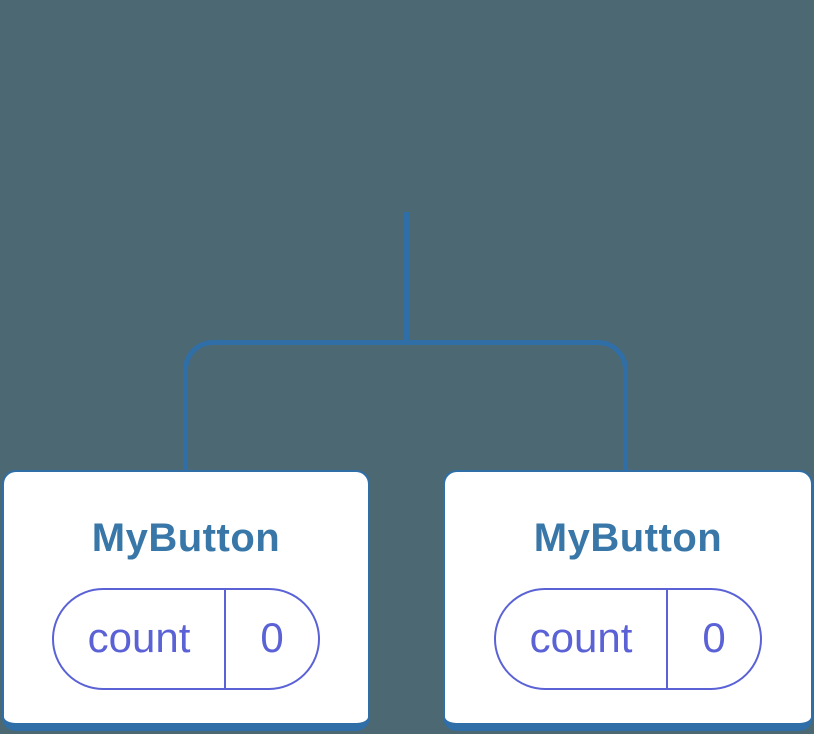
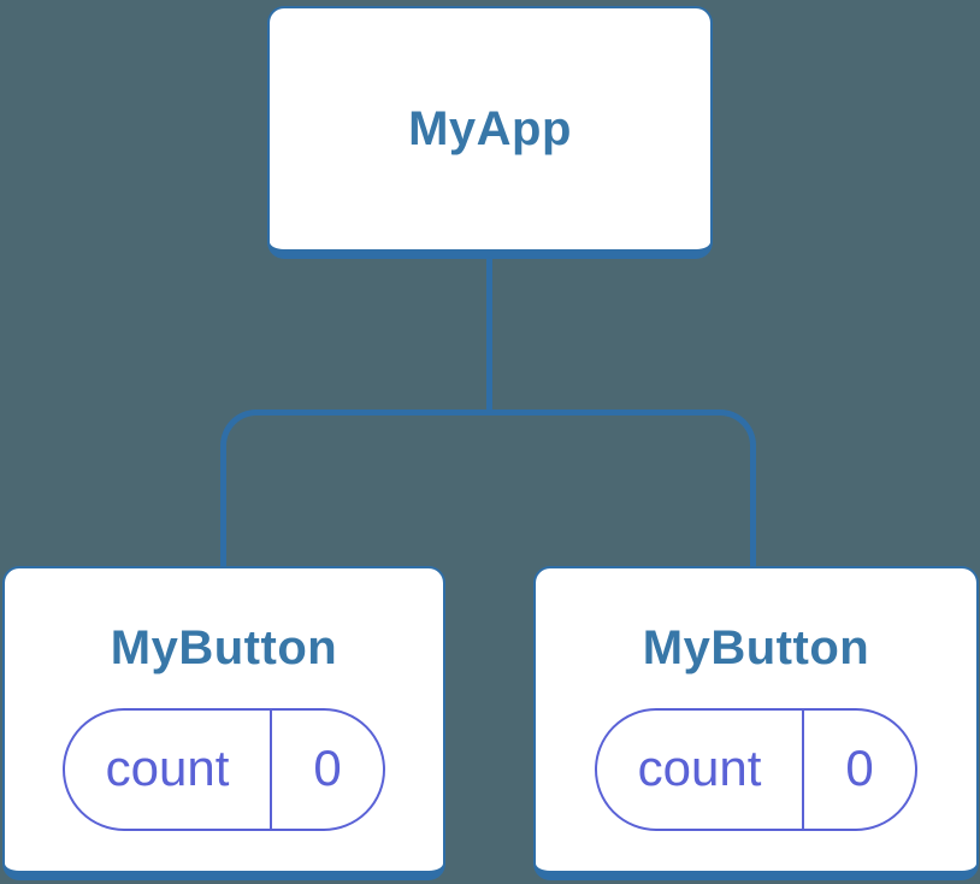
+ MyApp
  MyButton
  count
  0
  MyButton
  count
  0
